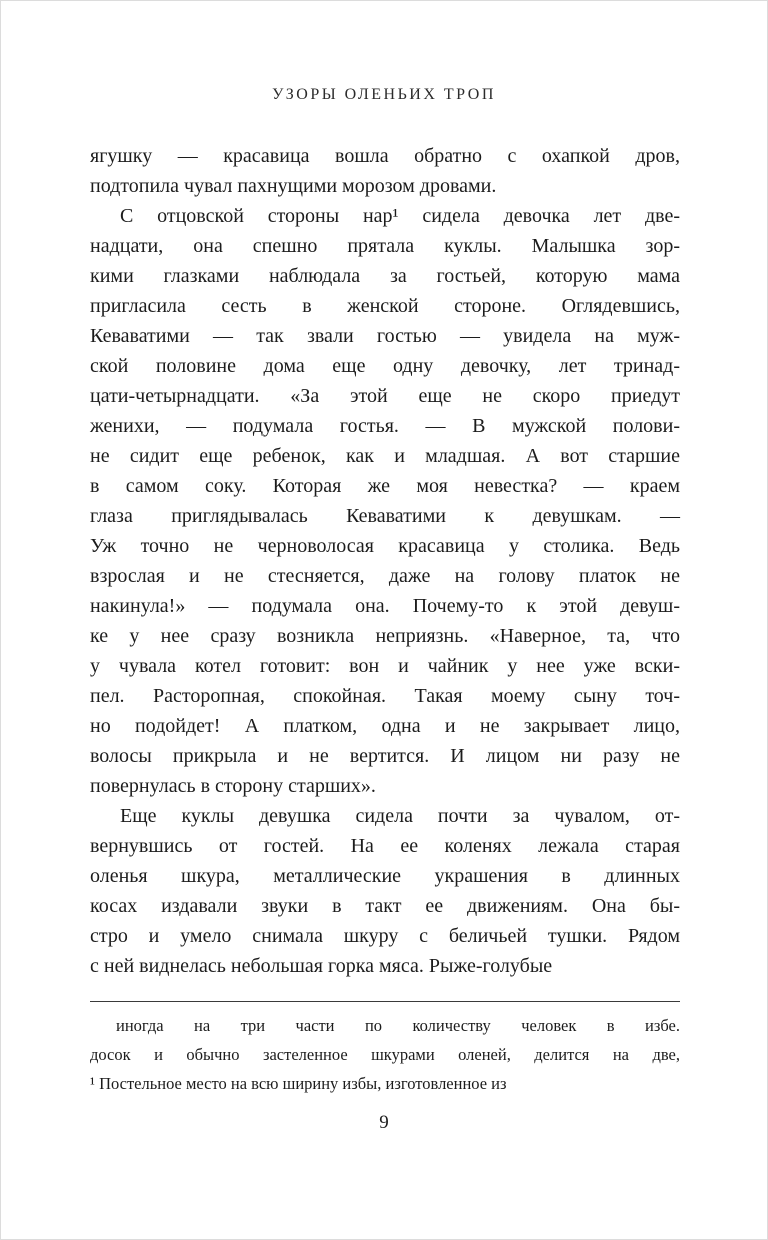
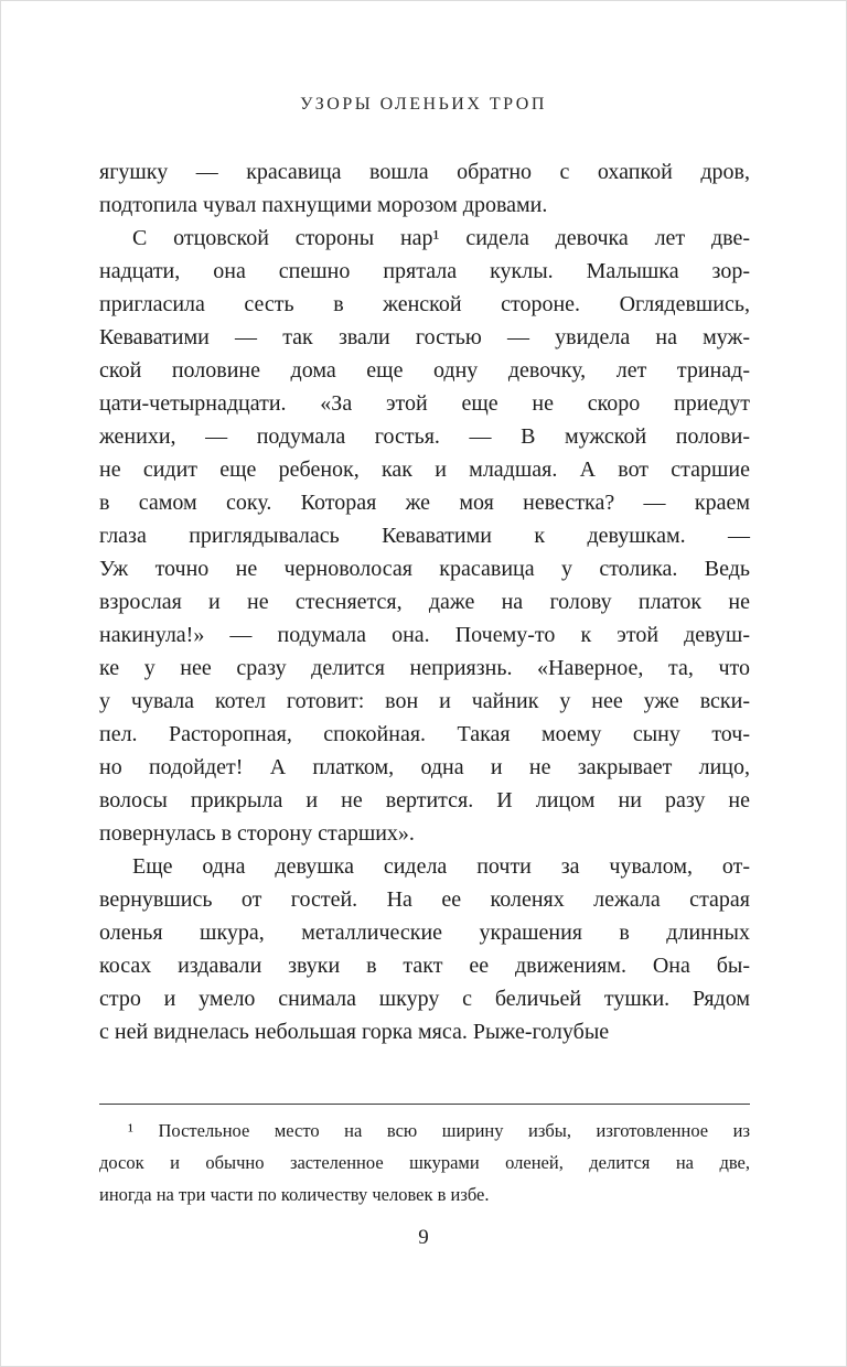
  УЗОРЫ ОЛЕНЬИХ ТРОП
  ягушку — красавица вошла обратно с охапкой дров,
  подтопила чувал пахнущими морозом дровами.
  С отцовской стороны нар¹ сидела девочка лет две-
  надцати, она спешно прятала куклы. Малышка зор-
- кими глазками наблюдала за гостьей, которую мама
  пригласила сесть в женской стороне. Оглядевшись,
  Кеваватими — так звали гостью — увидела на муж-
  ской половине дома еще одну девочку, лет тринад-
  цати-четырнадцати. «За этой еще не скоро приедут
  женихи, — подумала гостья. — В мужской полови-
  не сидит еще ребенок, как и младшая. А вот старшие
  в самом соку. Которая же моя невестка? — краем
  глаза приглядывалась Кеваватими к девушкам. —
  Уж точно не черноволосая красавица у столика. Ведь
  взрослая и не стесняется, даже на голову платок не
  накинула!» — подумала она. Почему-то к этой девуш-
- ке у нее сразу возникла неприязнь. «Наверное, та, что
+ ке у нее сразу делится неприязнь. «Наверное, та, что
  у чувала котел готовит: вон и чайник у нее уже вски-
  пел. Расторопная, спокойная. Такая моему сыну точ-
  но подойдет! А платком, одна и не закрывает лицо,
  волосы прикрыла и не вертится. И лицом ни разу не
  повернулась в сторону старших».
- Еще куклы девушка сидела почти за чувалом, от-
+ Еще одна девушка сидела почти за чувалом, от-
  вернувшись от гостей. На ее коленях лежала старая
  оленья шкура, металлические украшения в длинных
  косах издавали звуки в такт ее движениям. Она бы-
  стро и умело снимала шкуру с беличьей тушки. Рядом
  с ней виднелась небольшая горка мяса. Рыже-голубые
- иногда на три части по количеству человек в избе.
+ ¹ Постельное место на всю ширину избы, изготовленное из
  досок и обычно застеленное шкурами оленей, делится на две,
- ¹ Постельное место на всю ширину избы, изготовленное из
+ иногда на три части по количеству человек в избе.
  9
